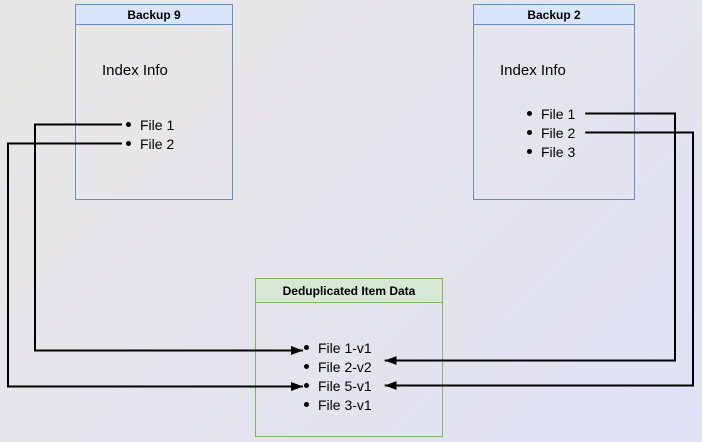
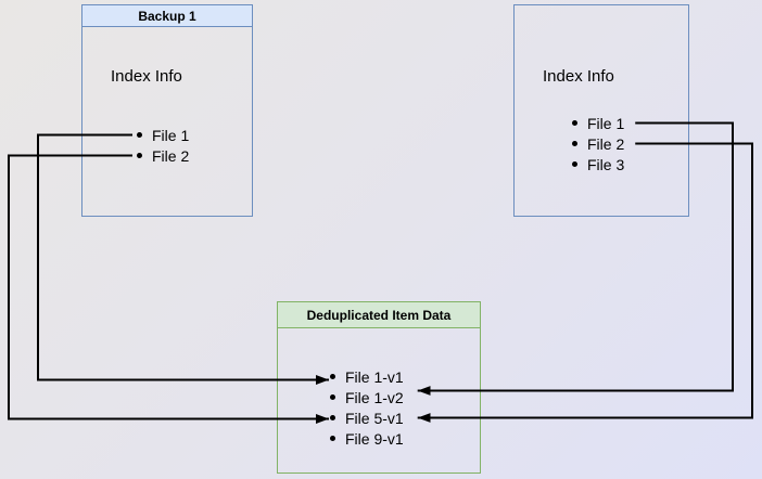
- Backup 9
+ Backup 1
  Index Info
  File 1
  File 2
- Backup 2
  Index Info
  File 1
  File 2
  File 3
  Deduplicated Item Data
  File 1-v1
- File 2-v2
+ File 1-v2
  File 5-v1
- File 3-v1
+ File 9-v1
